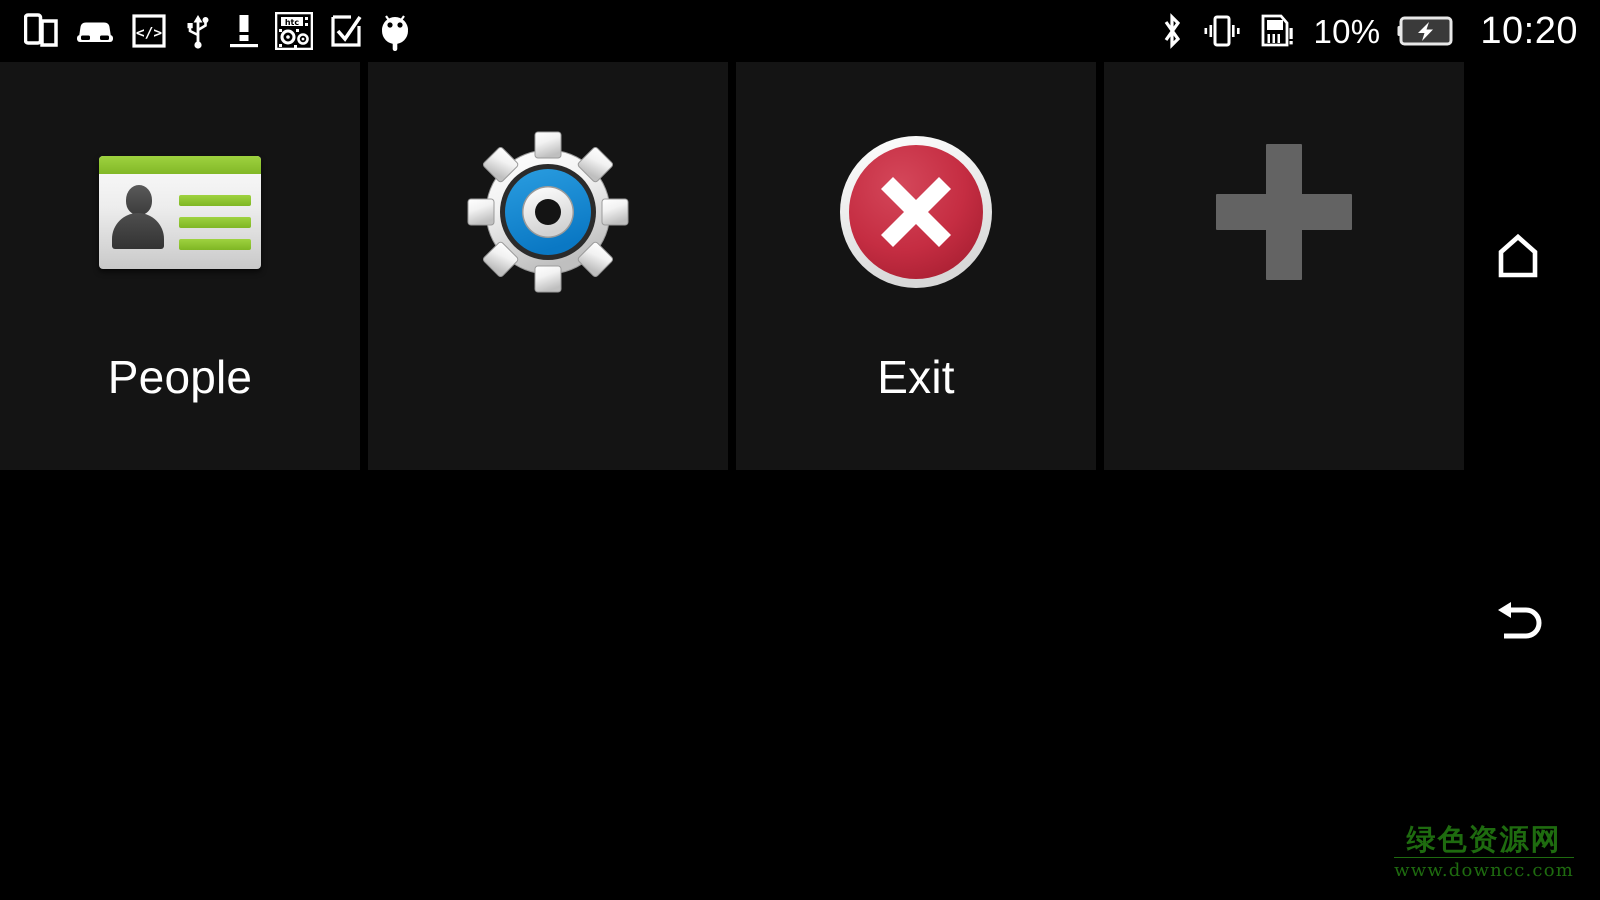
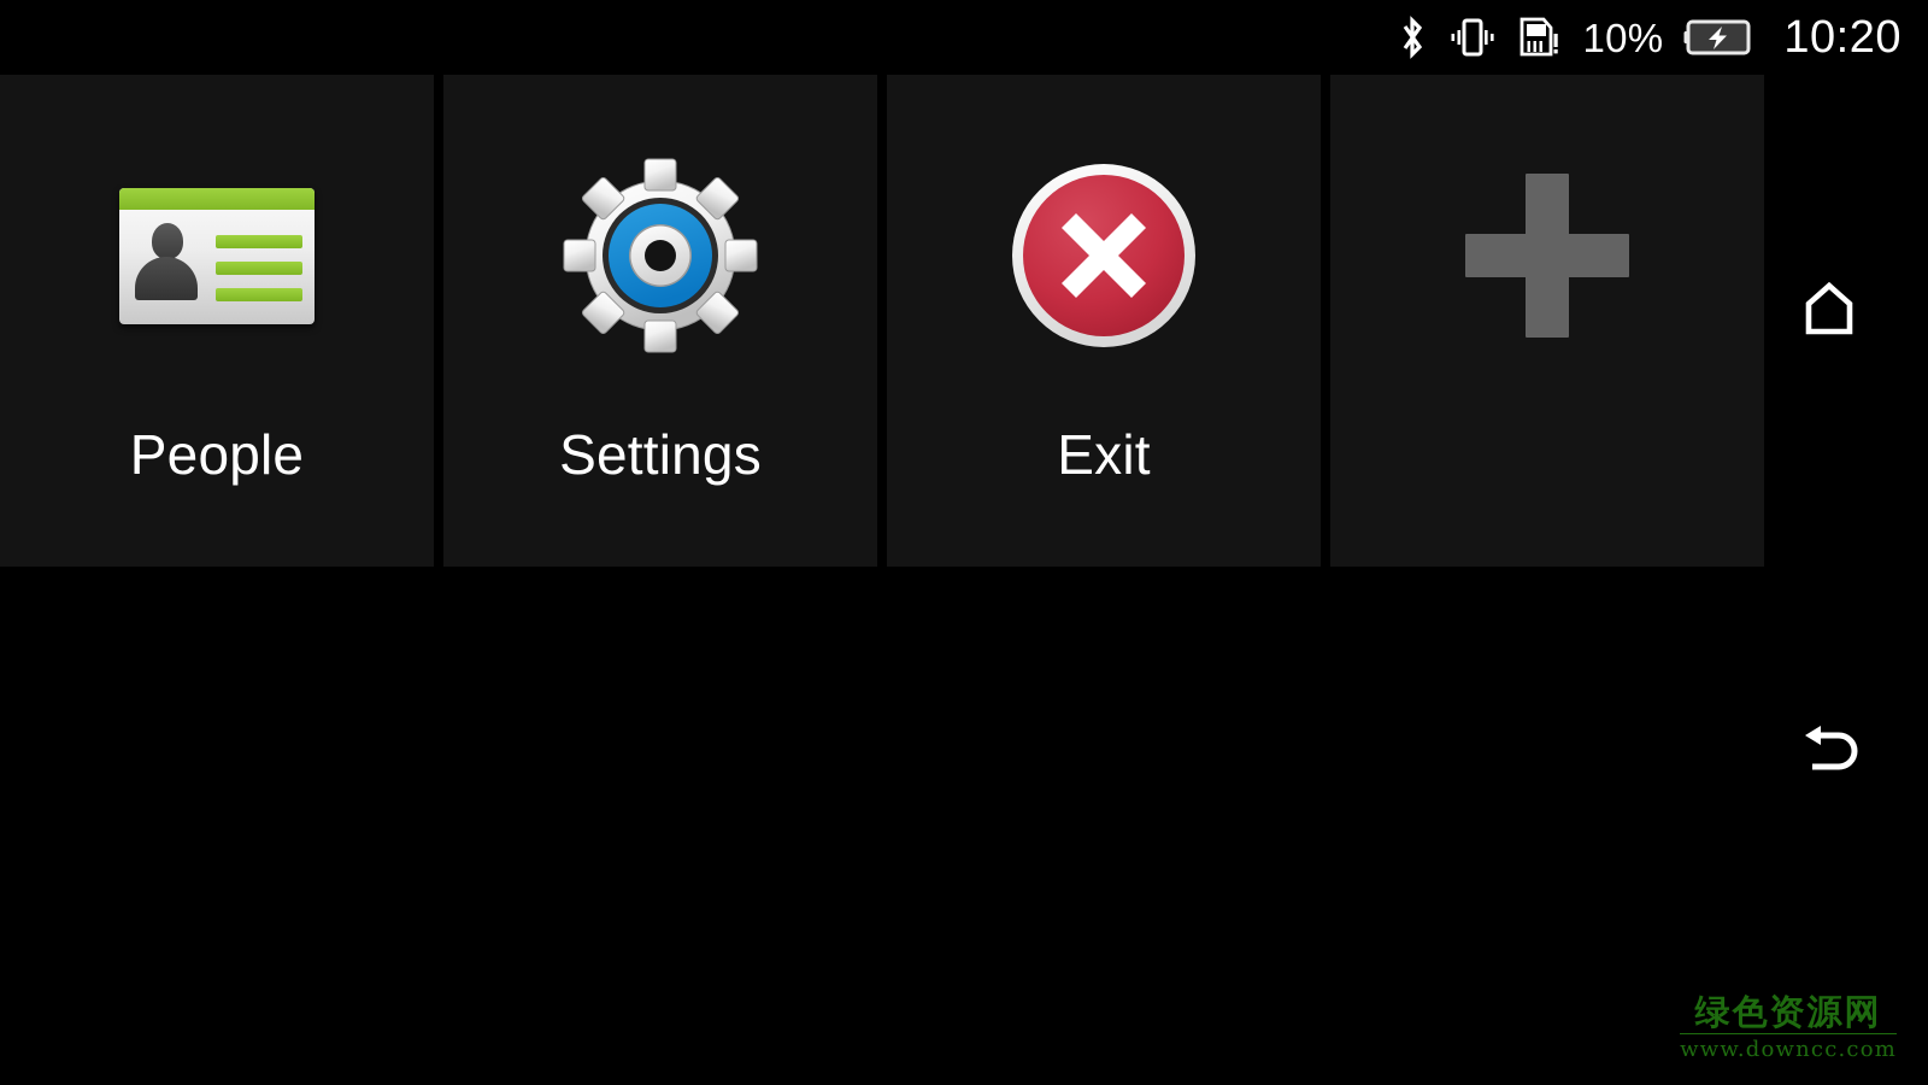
- </>
- htc
  10%
  10:20
  People
+ Settings
  Exit
  绿色资源网
  www.downcc.com
